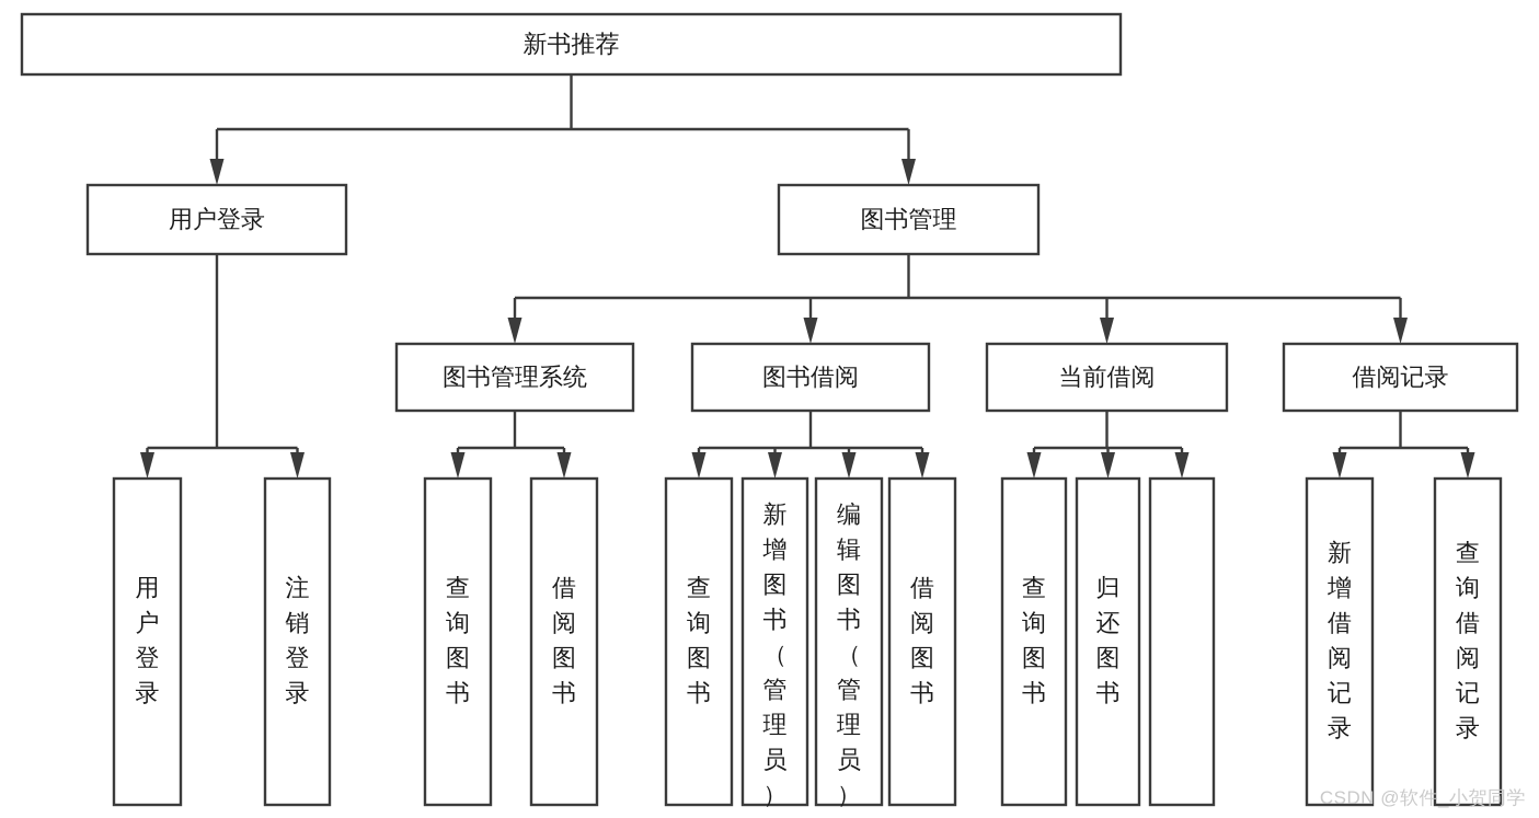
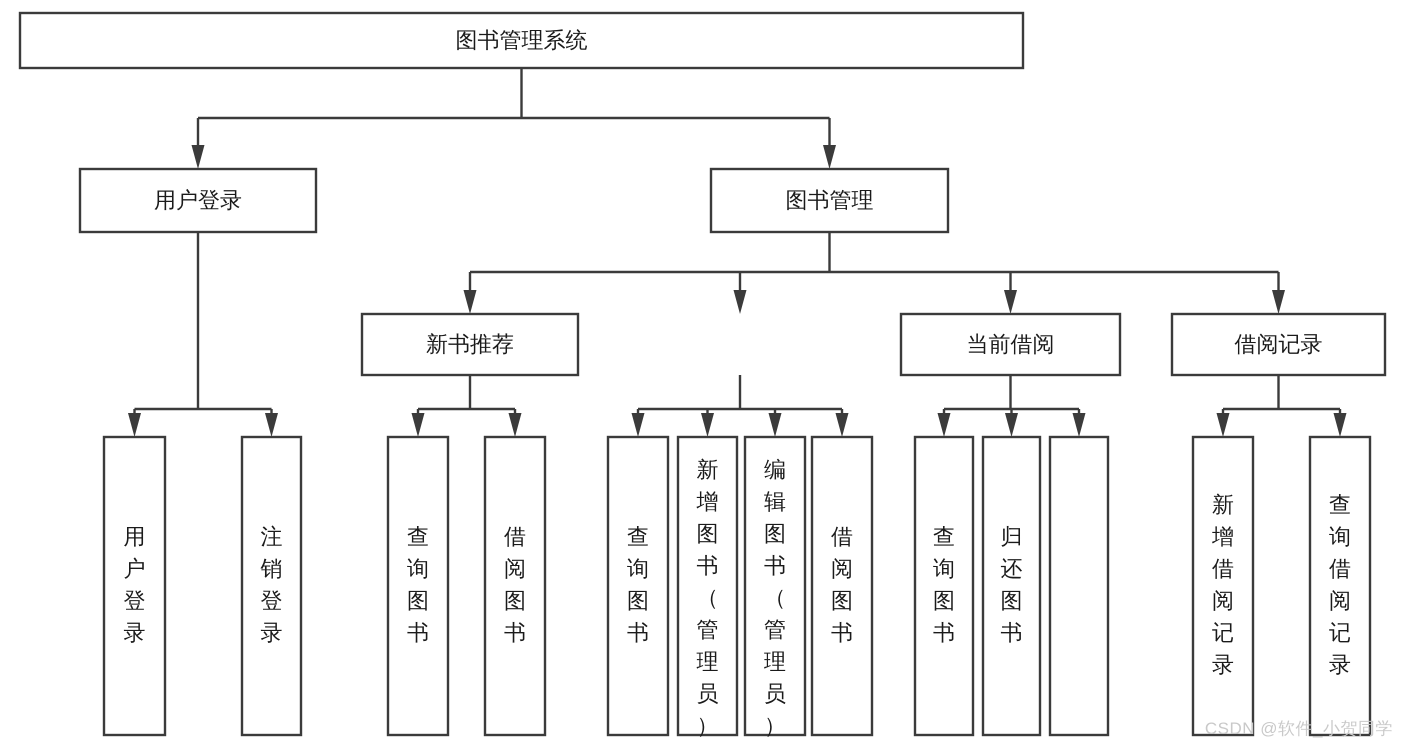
- 新书推荐
+ 图书管理系统
  用户登录
  图书管理
- 图书管理系统
+ 新书推荐
- 图书借阅
  当前借阅
  借阅记录
  用户登录
  注销登录
  查询图书
  借阅图书
  查询图书
  新增图书（管理员）
  编辑图书（管理员）
  借阅图书
  查询图书
  归还图书
  新增借阅记录
  查询借阅记录
  CSDN @软件_小贺同学
